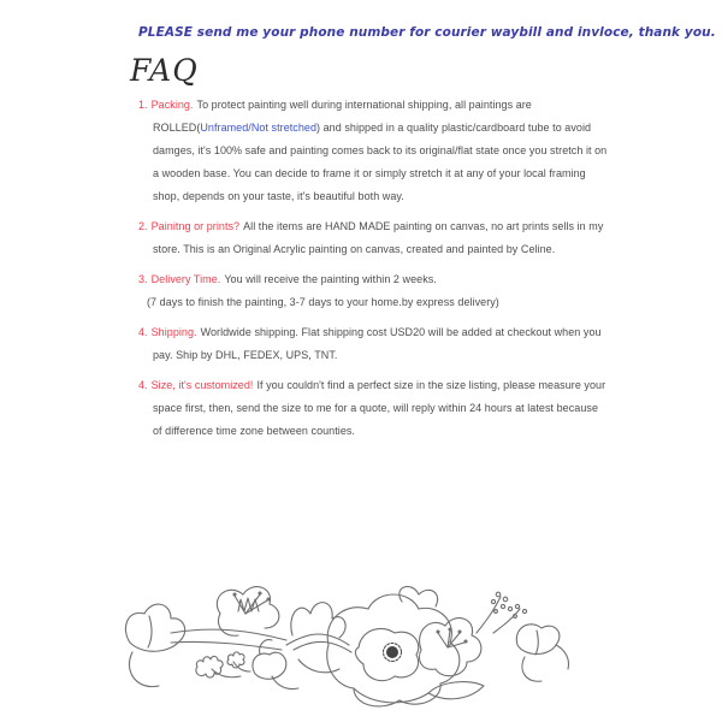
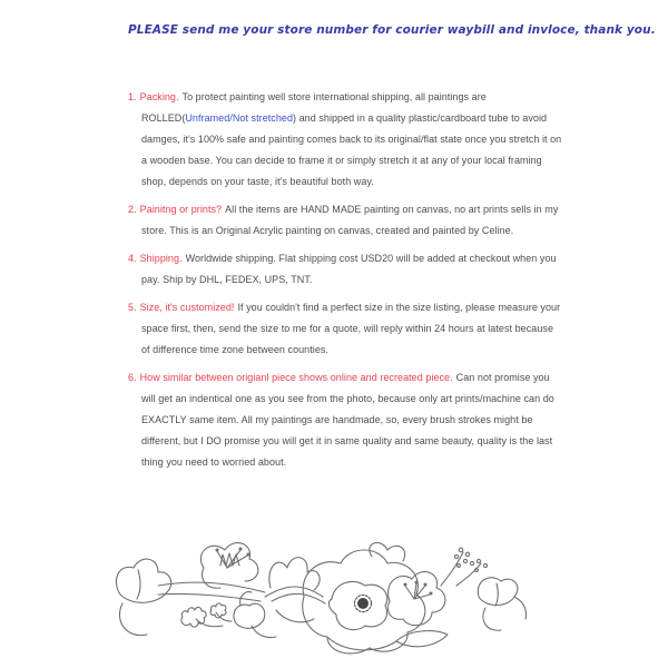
- PLEASE send me your phone number for courier waybill and invloce, thank you.
+ PLEASE send me your store number for courier waybill and invloce, thank you.
- FAQ
- 1. Packing. To protect painting well during international shipping, all paintings are ROLLED(Unframed/Not stretched) and shipped in a quality plastic/cardboard tube to avoid damges, it's 100% safe and painting comes back to its original/flat state once you stretch it on a wooden base. You can decide to frame it or simply stretch it at any of your local framing shop, depends on your taste, it's beautiful both way.
+ 1. Packing. To protect painting well store international shipping, all paintings are ROLLED(Unframed/Not stretched) and shipped in a quality plastic/cardboard tube to avoid damges, it's 100% safe and painting comes back to its original/flat state once you stretch it on a wooden base. You can decide to frame it or simply stretch it at any of your local framing shop, depends on your taste, it's beautiful both way.
  2. Painitng or prints? All the items are HAND MADE painting on canvas, no art prints sells in my store. This is an Original Acrylic painting on canvas, created and painted by Celine.
- 3. Delivery Time. You will receive the painting within 2 weeks.
- (7 days to finish the painting, 3-7 days to your home.by express delivery)
  4. Shipping. Worldwide shipping. Flat shipping cost USD20 will be added at checkout when you pay. Ship by DHL, FEDEX, UPS, TNT.
- 4. Size, it's customized! If you couldn't find a perfect size in the size listing, please measure your space first, then, send the size to me for a quote, will reply within 24 hours at latest because of difference time zone between counties.
+ 5. Size, it's customized! If you couldn't find a perfect size in the size listing, please measure your space first, then, send the size to me for a quote, will reply within 24 hours at latest because of difference time zone between counties.
+ 6. How similar between origianl piece shows online and recreated piece. Can not promise you will get an indentical one as you see from the photo, because only art prints/machine can do EXACTLY same item. All my paintings are handmade, so, every brush strokes might be different, but I DO promise you will get it in same quality and same beauty, quality is the last thing you need to worried about.
